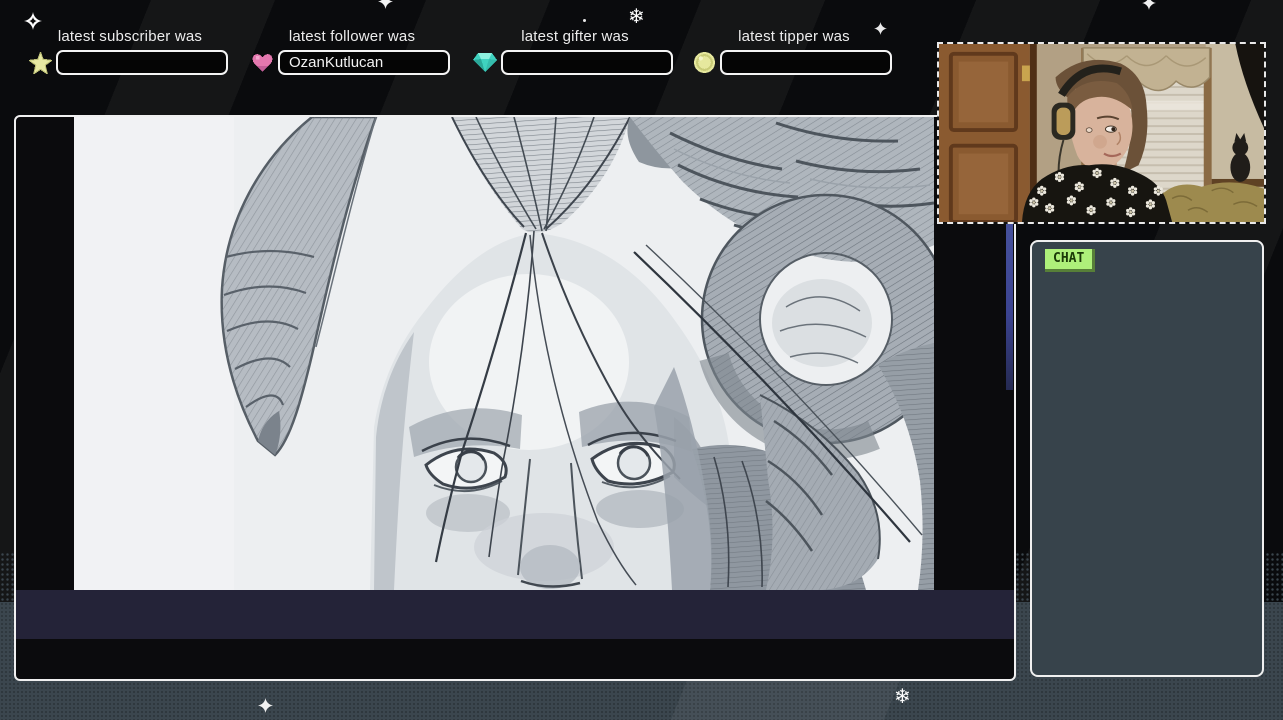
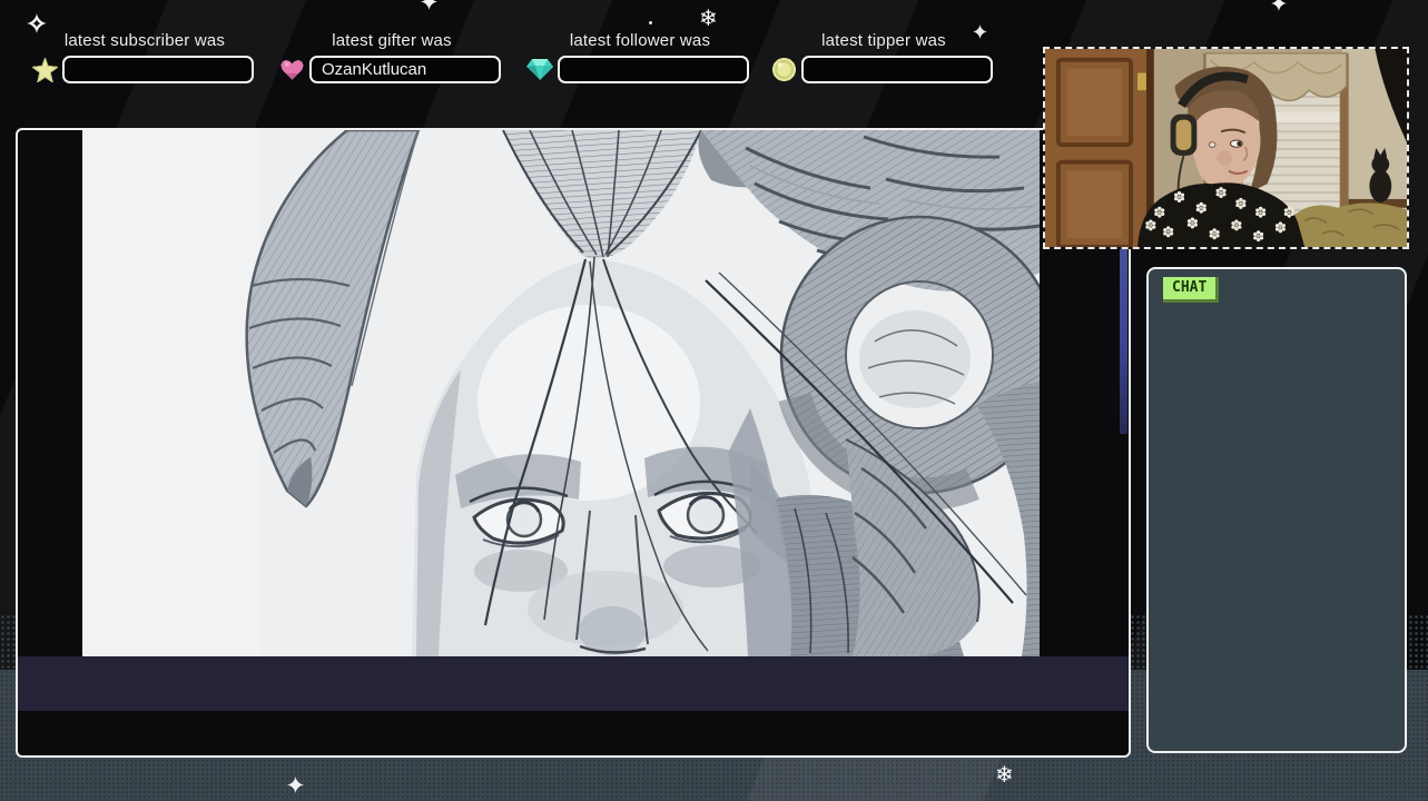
  latest subscriber was
- latest follower was
+ latest gifter was
  OzanKutlucan
- latest gifter was
+ latest follower was
  latest tipper was
  CHAT
  ❄
  ❄
